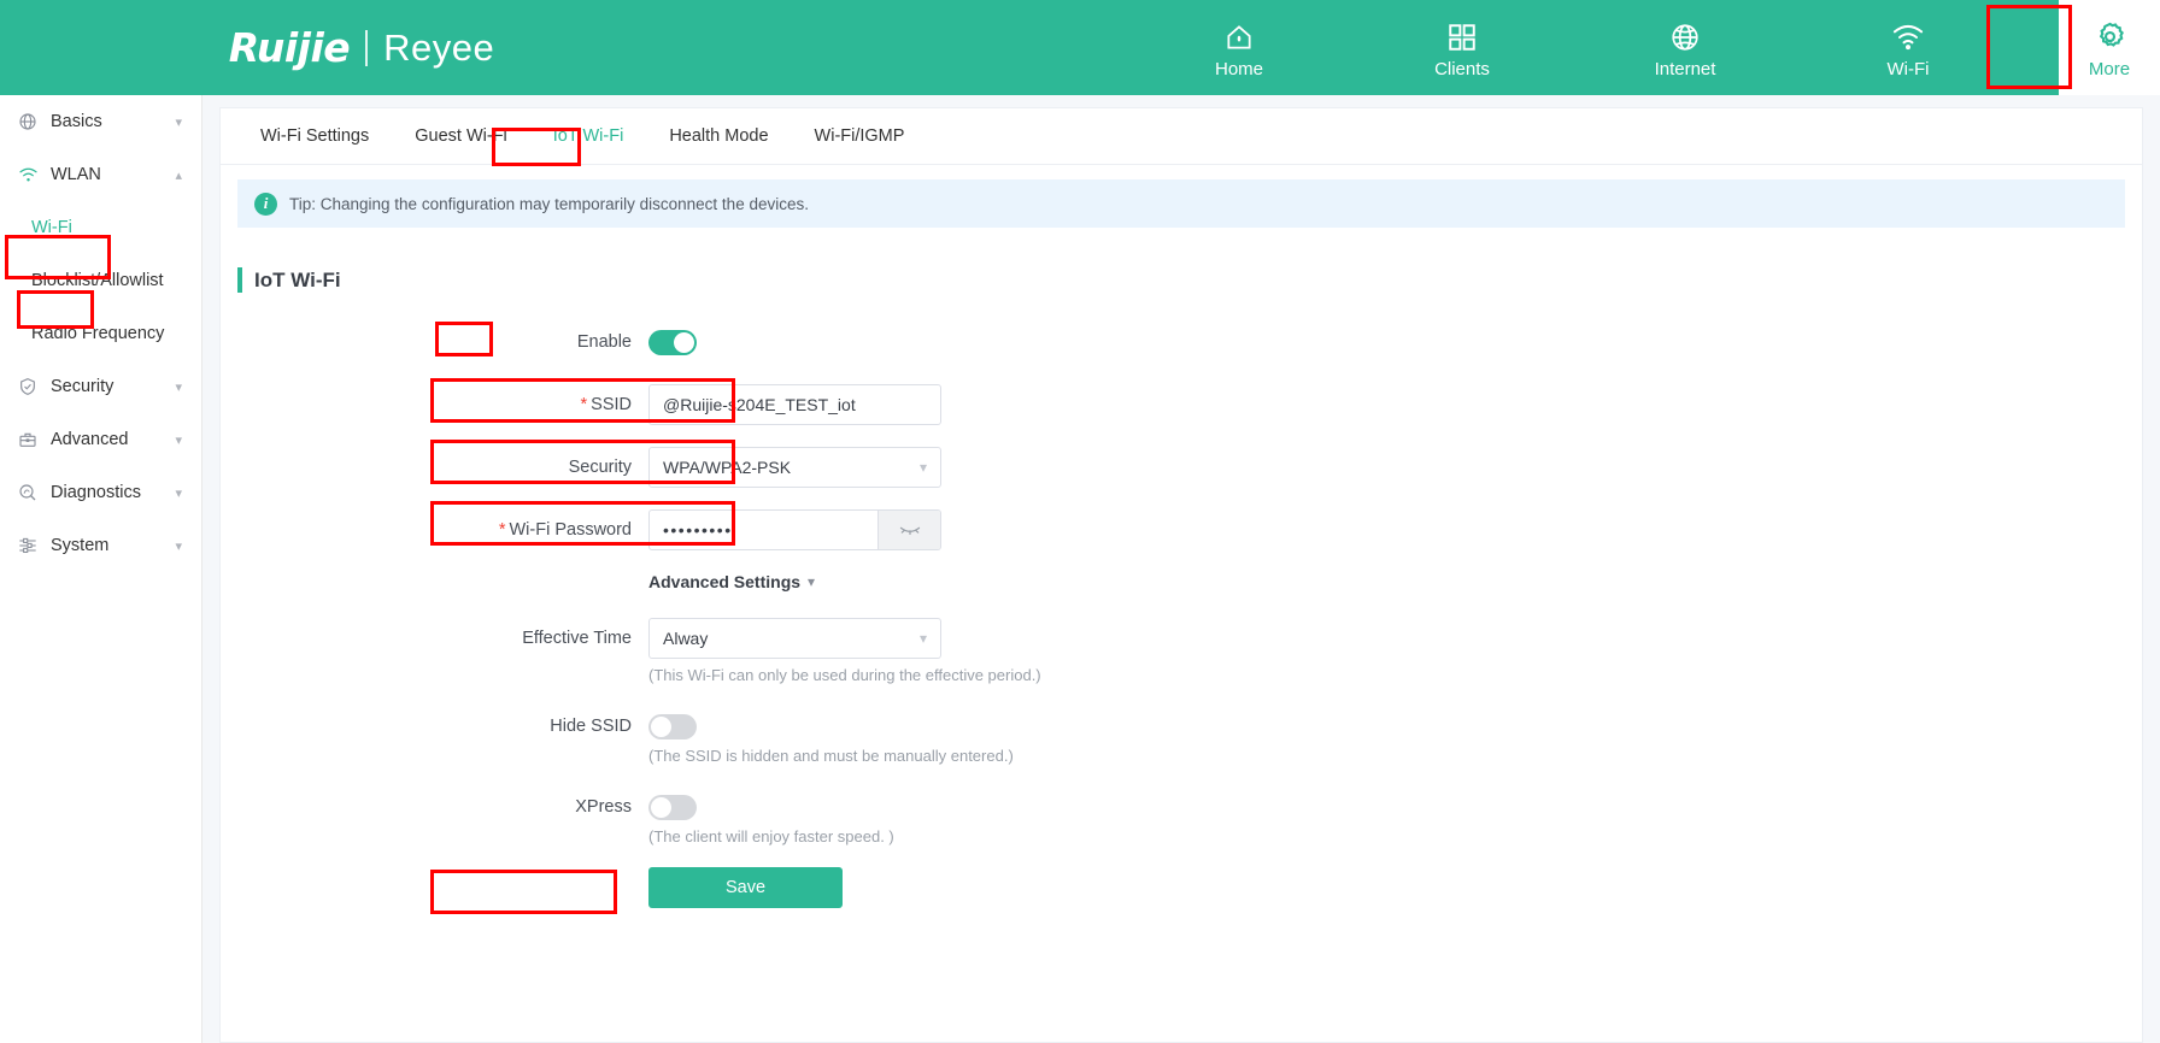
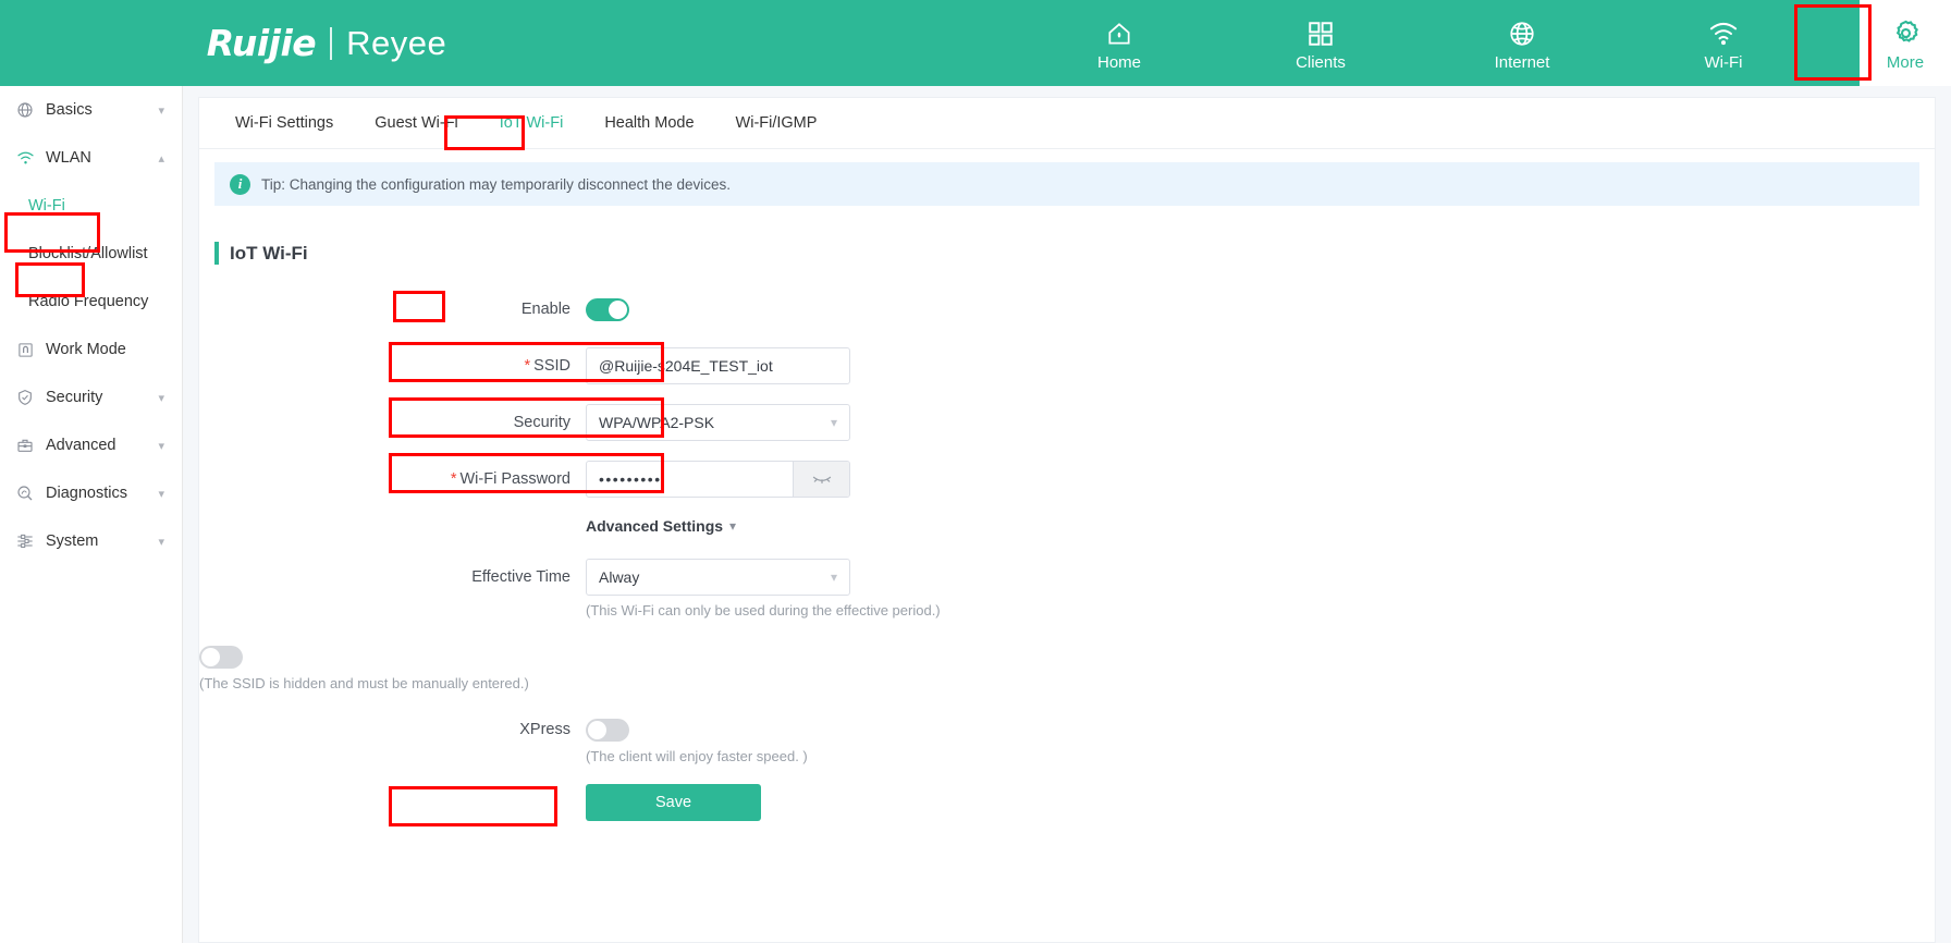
  Ruijie
  Reyee
  Home
  Clients
  Internet
  Wi-Fi
  More
  Basics
  ▾
  WLAN
  ▴
  Wi-Fi
  Blocklist/Allowlist
  Radio Frequency
+ Work Mode
  Security
  ▾
  Advanced
  ▾
  Diagnostics
  ▾
  System
  ▾
  Wi-Fi Settings
  Guest Wi-Fi
  IoT Wi-Fi
  Health Mode
  Wi-Fi/IGMP
  i
  Tip: Changing the configuration may temporarily disconnect the devices.
  IoT Wi-Fi
  Enable
  * SSID
  @Ruijie-s204E_TEST_iot
  Security
  WPA/WPA2-PSK
  ▾
  * Wi-Fi Password
  •••••••••
  Advanced Settings
  ▾
  Effective Time
  Alway
  ▾
  (This Wi-Fi can only be used during the effective period.)
- Hide SSID
  (The SSID is hidden and must be manually entered.)
  XPress
  (The client will enjoy faster speed. )
  Save
